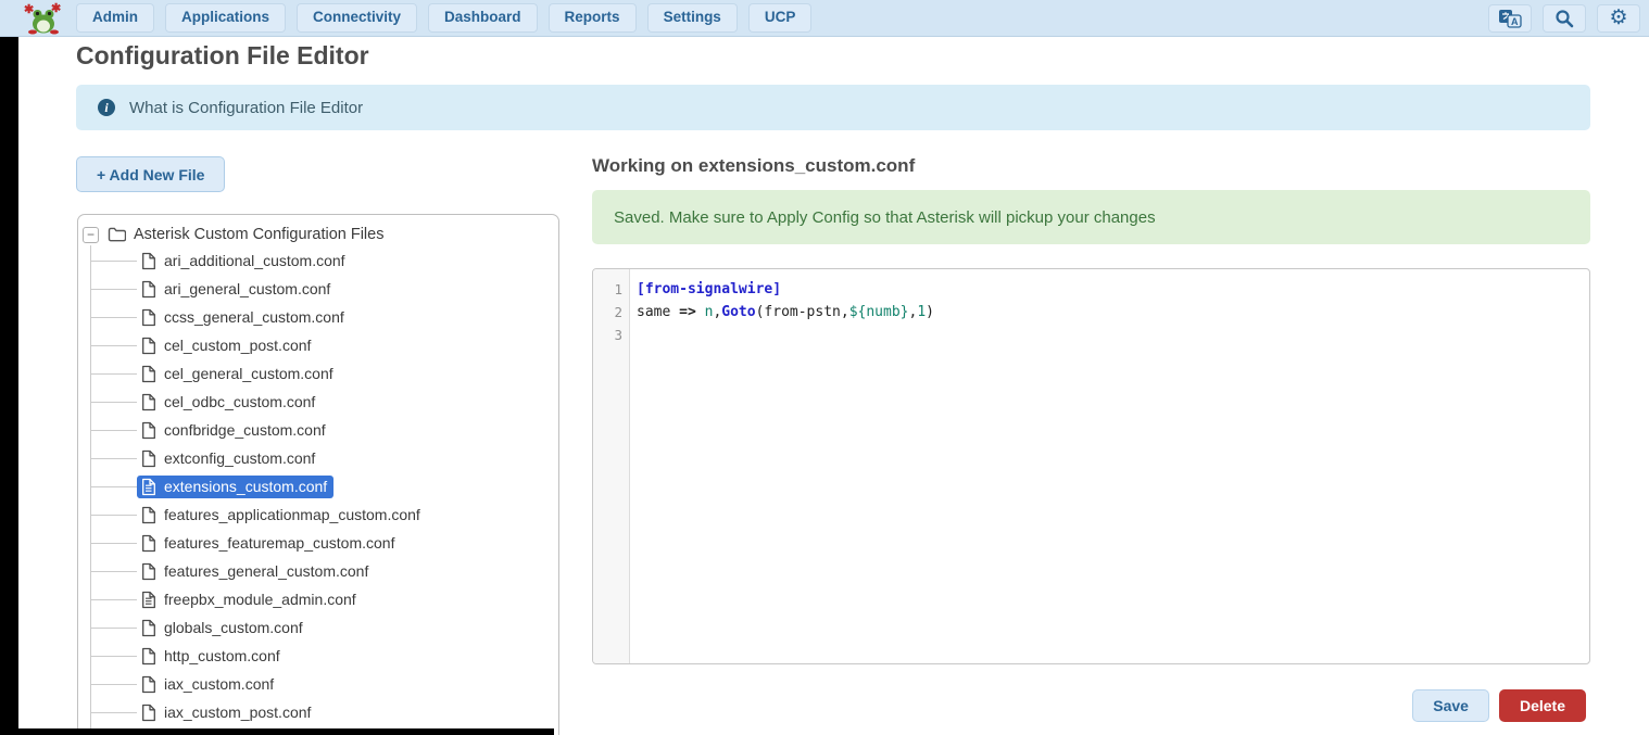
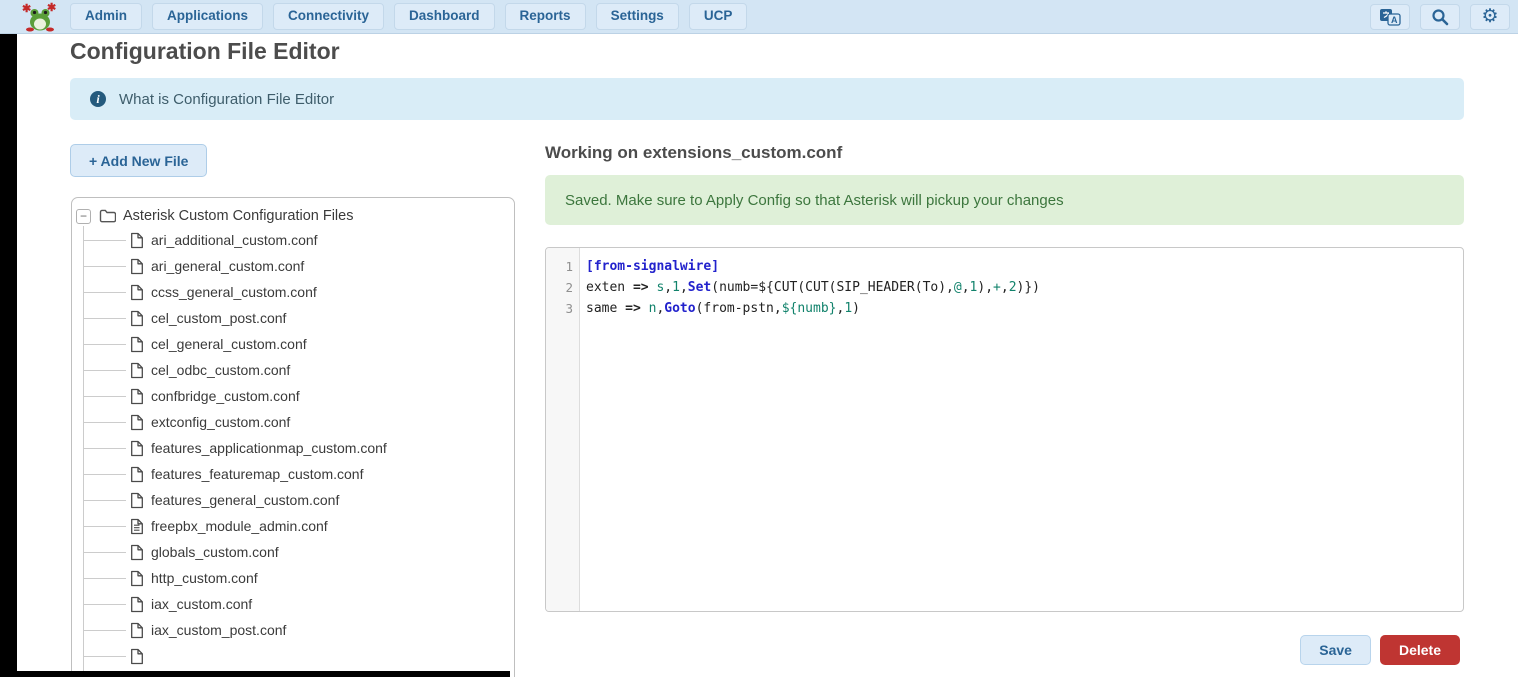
  ✱
  ✱
  Admin
  Applications
  Connectivity
  Dashboard
  Reports
  Settings
  UCP
  A
  ⚙
  Configuration File Editor
  i
  What is Configuration File Editor
  + Add New File
  −
  Asterisk Custom Configuration Files
  ari_additional_custom.conf
  ari_general_custom.conf
  ccss_general_custom.conf
  cel_custom_post.conf
  cel_general_custom.conf
  cel_odbc_custom.conf
  confbridge_custom.conf
  extconfig_custom.conf
- extensions_custom.conf
  features_applicationmap_custom.conf
  features_featuremap_custom.conf
  features_general_custom.conf
  freepbx_module_admin.conf
  globals_custom.conf
  http_custom.conf
  iax_custom.conf
  iax_custom_post.conf
  Working on extensions_custom.conf
  Saved. Make sure to Apply Config so that Asterisk will pickup your changes
  1
  2
  3
  [from-signalwire]
+ exten => s,1,Set(numb=${CUT(CUT(SIP_HEADER(To),@,1),+,2)})
  same => n,Goto(from-pstn,${numb},1)
  Save
  Delete
